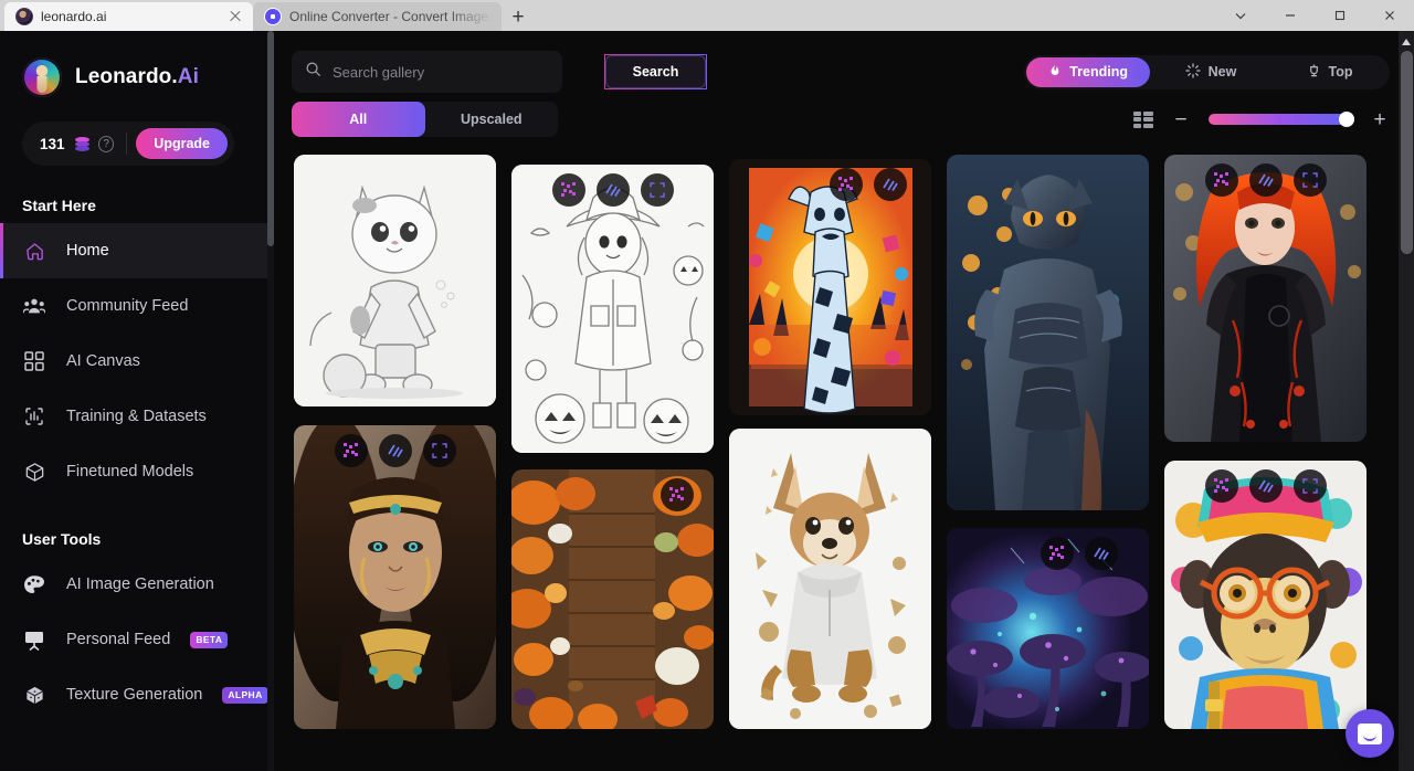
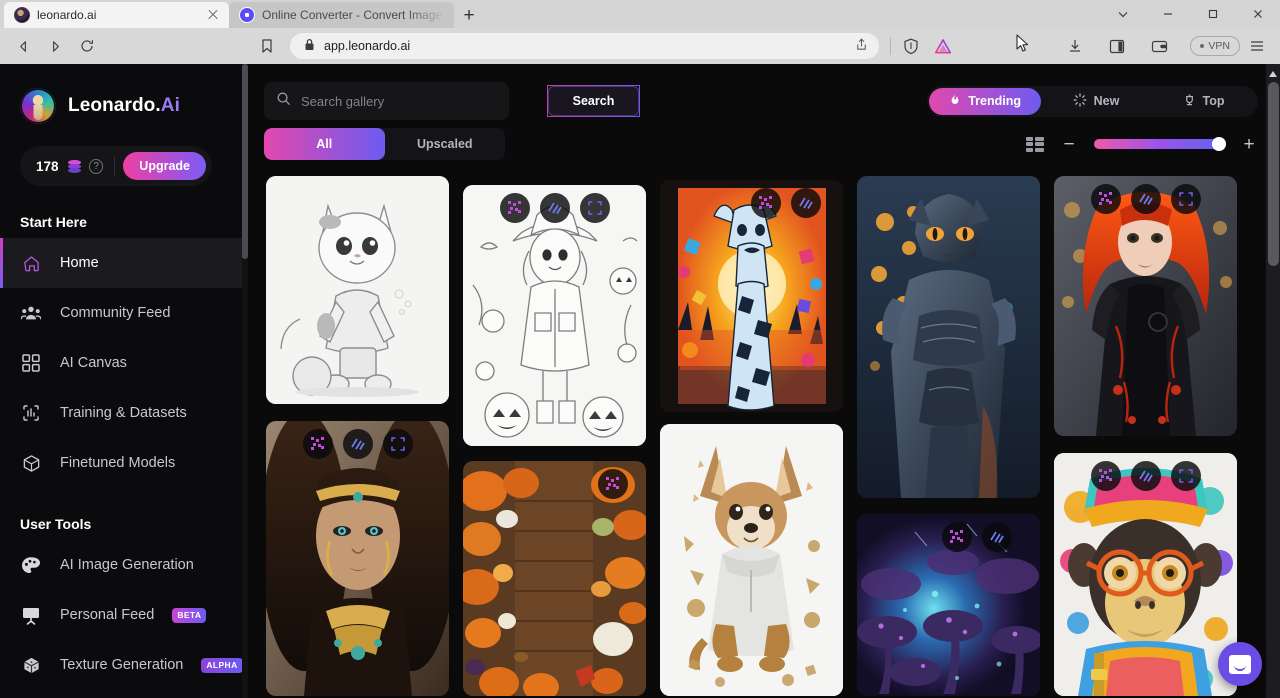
  leonardo.ai
  Online Converter - Convert Image,
  +
+ app.leonardo.ai
+ VPN
  Leonardo.Ai
- 131
+ 178
  ?
  Upgrade
  Start Here
  Home
  Community Feed
  AI Canvas
  Training & Datasets
  Finetuned Models
  User Tools
  AI Image Generation
  Personal Feed
  BETA
  Texture Generation
  ALPHA
  Search gallery
  Search
  Trending
  New
  Top
  All
  Upscaled
  −
  +
